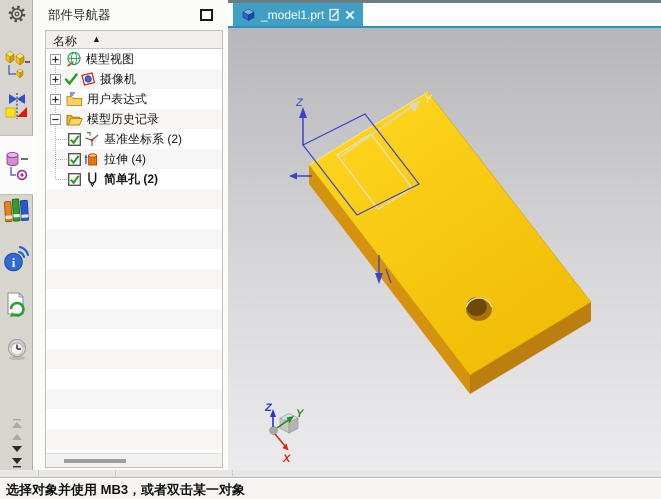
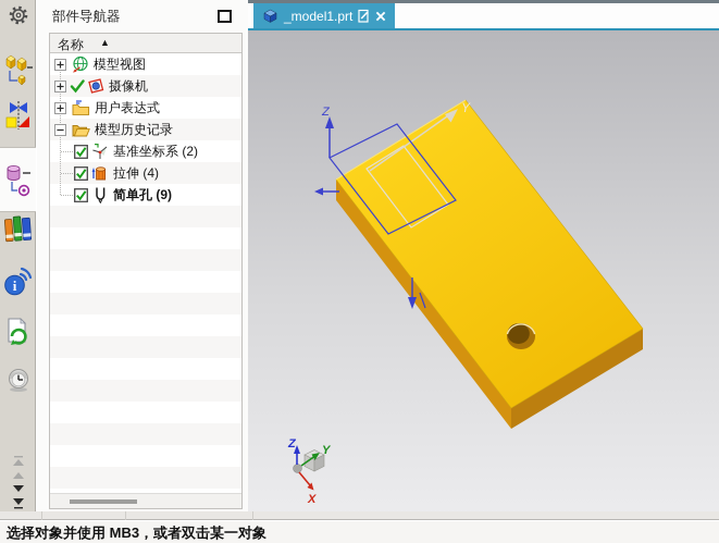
  i
  部件导航器
  名称
  ▲
  模型视图
  摄像机
  用户表达式
  模型历史记录
  基准坐标系 (2)
  拉伸 (4)
- 简单孔 (2)
+ 简单孔 (9)
  _model1.prt
  Y
  Z
  Z
  Y
  X
  选择对象并使用 MB3，或者双击某一对象
